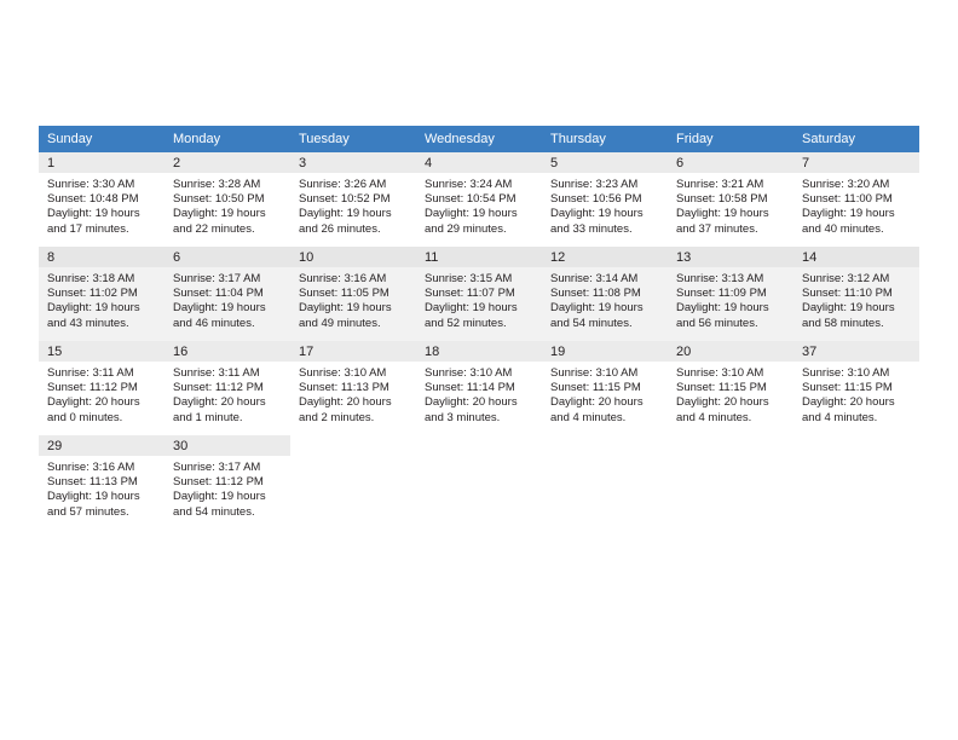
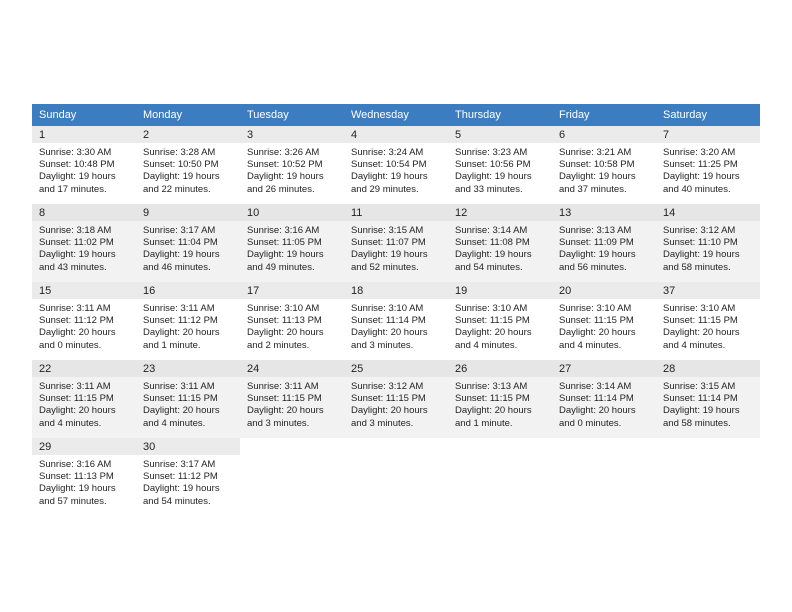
  Sunday	Monday	Tuesday	Wednesday	Thursday	Friday	Saturday
- 1Sunrise: 3:30 AMSunset: 10:48 PMDaylight: 19 hoursand 17 minutes.	2Sunrise: 3:28 AMSunset: 10:50 PMDaylight: 19 hoursand 22 minutes.	3Sunrise: 3:26 AMSunset: 10:52 PMDaylight: 19 hoursand 26 minutes.	4Sunrise: 3:24 AMSunset: 10:54 PMDaylight: 19 hoursand 29 minutes.	5Sunrise: 3:23 AMSunset: 10:56 PMDaylight: 19 hoursand 33 minutes.	6Sunrise: 3:21 AMSunset: 10:58 PMDaylight: 19 hoursand 37 minutes.	7Sunrise: 3:20 AMSunset: 11:00 PMDaylight: 19 hoursand 40 minutes.
+ 1Sunrise: 3:30 AMSunset: 10:48 PMDaylight: 19 hoursand 17 minutes.	2Sunrise: 3:28 AMSunset: 10:50 PMDaylight: 19 hoursand 22 minutes.	3Sunrise: 3:26 AMSunset: 10:52 PMDaylight: 19 hoursand 26 minutes.	4Sunrise: 3:24 AMSunset: 10:54 PMDaylight: 19 hoursand 29 minutes.	5Sunrise: 3:23 AMSunset: 10:56 PMDaylight: 19 hoursand 33 minutes.	6Sunrise: 3:21 AMSunset: 10:58 PMDaylight: 19 hoursand 37 minutes.	7Sunrise: 3:20 AMSunset: 11:25 PMDaylight: 19 hoursand 40 minutes.
- 8Sunrise: 3:18 AMSunset: 11:02 PMDaylight: 19 hoursand 43 minutes.	6Sunrise: 3:17 AMSunset: 11:04 PMDaylight: 19 hoursand 46 minutes.	10Sunrise: 3:16 AMSunset: 11:05 PMDaylight: 19 hoursand 49 minutes.	11Sunrise: 3:15 AMSunset: 11:07 PMDaylight: 19 hoursand 52 minutes.	12Sunrise: 3:14 AMSunset: 11:08 PMDaylight: 19 hoursand 54 minutes.	13Sunrise: 3:13 AMSunset: 11:09 PMDaylight: 19 hoursand 56 minutes.	14Sunrise: 3:12 AMSunset: 11:10 PMDaylight: 19 hoursand 58 minutes.
+ 8Sunrise: 3:18 AMSunset: 11:02 PMDaylight: 19 hoursand 43 minutes.	9Sunrise: 3:17 AMSunset: 11:04 PMDaylight: 19 hoursand 46 minutes.	10Sunrise: 3:16 AMSunset: 11:05 PMDaylight: 19 hoursand 49 minutes.	11Sunrise: 3:15 AMSunset: 11:07 PMDaylight: 19 hoursand 52 minutes.	12Sunrise: 3:14 AMSunset: 11:08 PMDaylight: 19 hoursand 54 minutes.	13Sunrise: 3:13 AMSunset: 11:09 PMDaylight: 19 hoursand 56 minutes.	14Sunrise: 3:12 AMSunset: 11:10 PMDaylight: 19 hoursand 58 minutes.
  15Sunrise: 3:11 AMSunset: 11:12 PMDaylight: 20 hoursand 0 minutes.	16Sunrise: 3:11 AMSunset: 11:12 PMDaylight: 20 hoursand 1 minute.	17Sunrise: 3:10 AMSunset: 11:13 PMDaylight: 20 hoursand 2 minutes.	18Sunrise: 3:10 AMSunset: 11:14 PMDaylight: 20 hoursand 3 minutes.	19Sunrise: 3:10 AMSunset: 11:15 PMDaylight: 20 hoursand 4 minutes.	20Sunrise: 3:10 AMSunset: 11:15 PMDaylight: 20 hoursand 4 minutes.	37Sunrise: 3:10 AMSunset: 11:15 PMDaylight: 20 hoursand 4 minutes.
+ 22Sunrise: 3:11 AMSunset: 11:15 PMDaylight: 20 hoursand 4 minutes.	23Sunrise: 3:11 AMSunset: 11:15 PMDaylight: 20 hoursand 4 minutes.	24Sunrise: 3:11 AMSunset: 11:15 PMDaylight: 20 hoursand 3 minutes.	25Sunrise: 3:12 AMSunset: 11:15 PMDaylight: 20 hoursand 3 minutes.	26Sunrise: 3:13 AMSunset: 11:15 PMDaylight: 20 hoursand 1 minute.	27Sunrise: 3:14 AMSunset: 11:14 PMDaylight: 20 hoursand 0 minutes.	28Sunrise: 3:15 AMSunset: 11:14 PMDaylight: 19 hoursand 58 minutes.
  29Sunrise: 3:16 AMSunset: 11:13 PMDaylight: 19 hoursand 57 minutes.	30Sunrise: 3:17 AMSunset: 11:12 PMDaylight: 19 hoursand 54 minutes.
